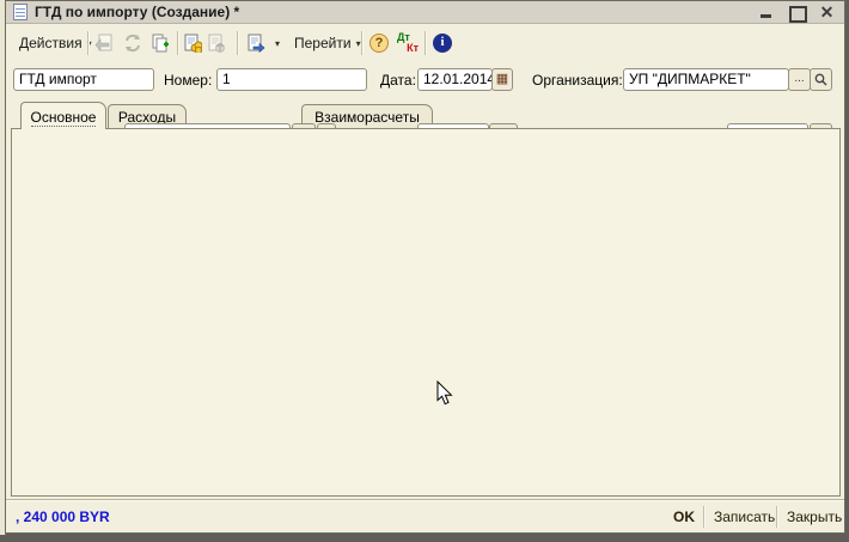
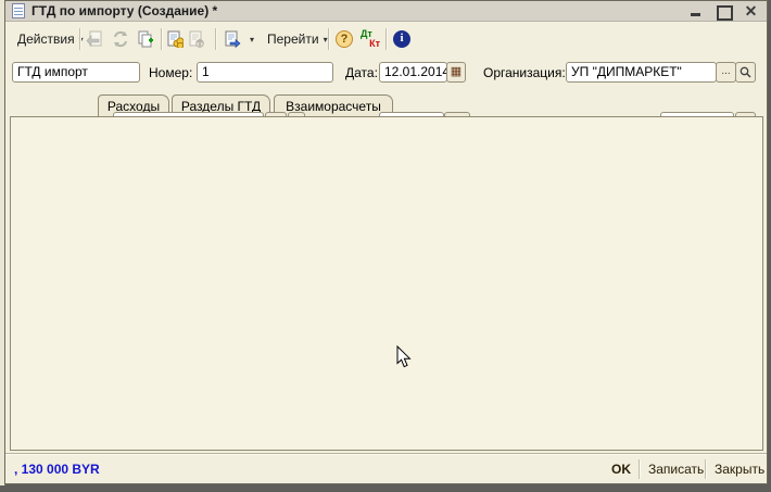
  ГТД по импорту (Создание) *
  ✕
  Действия
  ▾
  ▾
  Перейти
  ▾
  ?
  Дт
  Кт
  i
  ГТД импорт
  Номер:
  1
  Дата:
  12.01.201
  ▦
  Организация:
  УП "ДИПМАРКЕТ"
  ...
- Основное
  Расходы
+ Разделы ГТД
  Взаиморасчеты
- , 240 000 BYR
+ , 130 000 BYR
  OK
  Записать
  Закрыть
